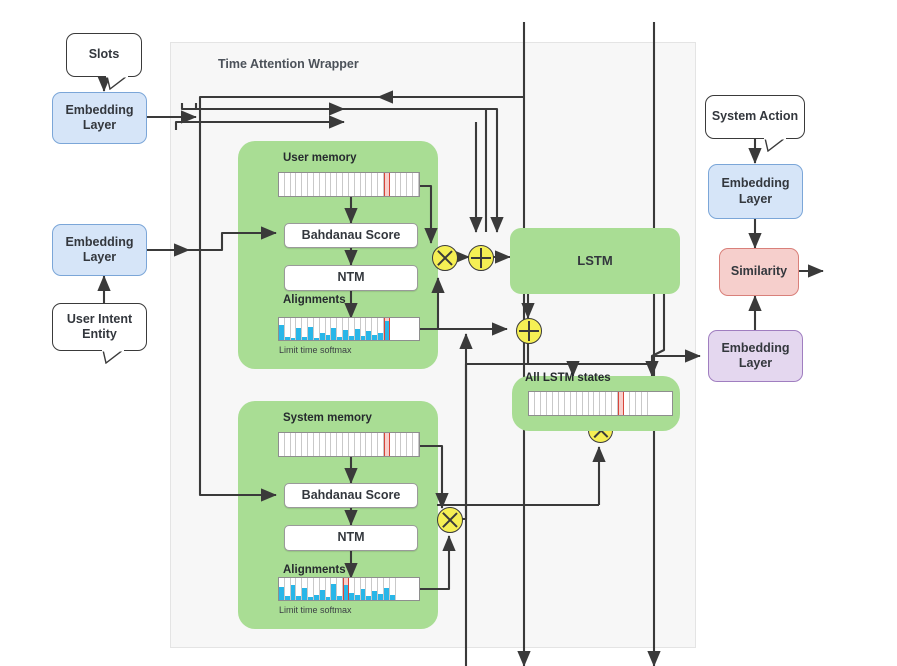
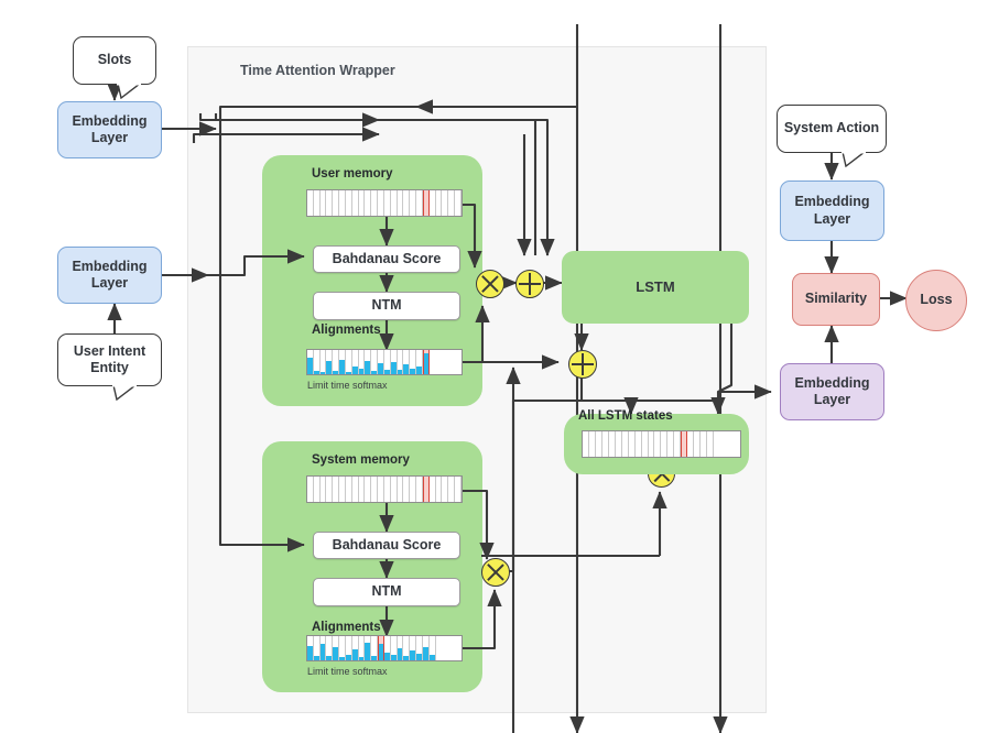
  Time Attention Wrapper
  Slots
  Embedding
  Layer
  Embedding
  Layer
  User Intent
  Entity
  User memory
  Bahdanau Score
  NTM
  Alignments
  Limit time softmax
  System memory
  Bahdanau Score
  NTM
  Alignments
  Limit time softmax
  LSTM
  All LSTM states
  System Action
  Embedding
  Layer
  Similarity
+ Loss
  Embedding
  Layer
